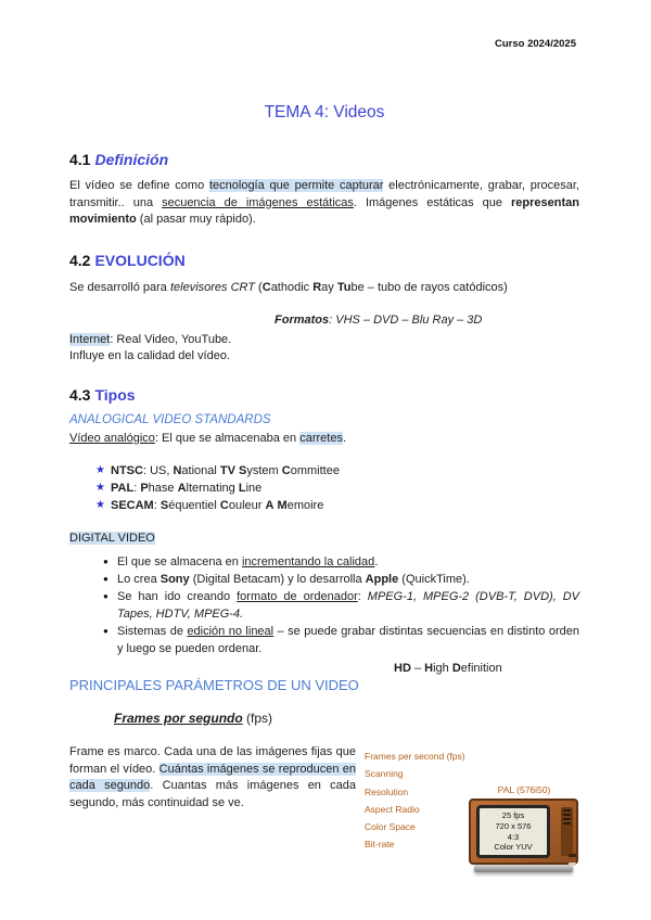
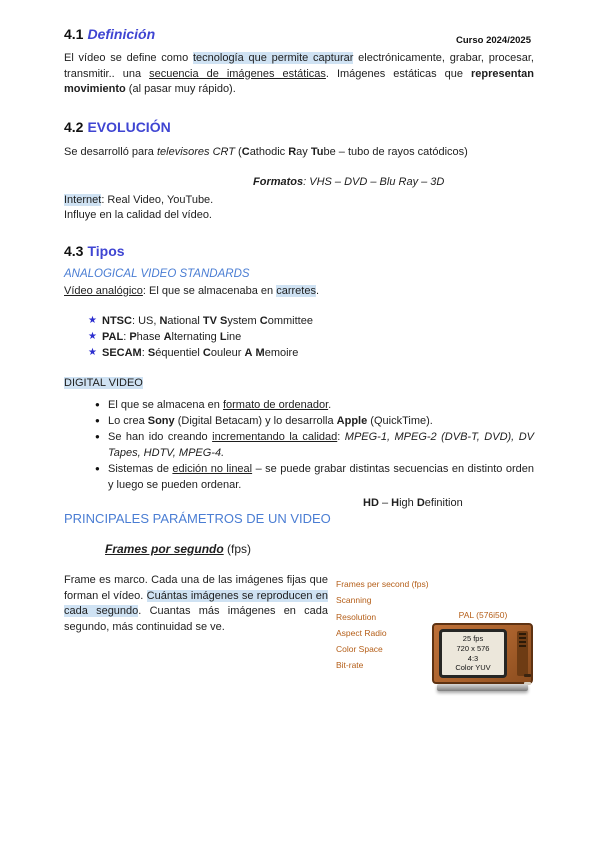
  Curso 2024/2025
- TEMA 4: Videos
  4.1 Definición
  El vídeo se define como tecnología que permite capturar electrónicamente, grabar, procesar, transmitir.. una secuencia de imágenes estáticas. Imágenes estáticas que representan movimiento (al pasar muy rápido).
  4.2 EVOLUCIÓN
  Se desarrolló para televisores CRT (Cathodic Ray Tube – tubo de rayos catódicos)
  Formatos: VHS – DVD – Blu Ray – 3D
  Internet: Real Video, YouTube.
  Influye en la calidad del vídeo.
  4.3 Tipos
  ANALOGICAL VIDEO STANDARDS
  Vídeo analógico: El que se almacenaba en carretes.
  ★
  NTSC: US, National TV System Committee
  ★
  PAL: Phase Alternating Line
  ★
  SECAM: Séquentiel Couleur A Memoire
  DIGITAL VIDEO
  ●
- El que se almacena en incrementando la calidad.
+ El que se almacena en formato de ordenador.
  ●
  Lo crea Sony (Digital Betacam) y lo desarrolla Apple (QuickTime).
  ●
- Se han ido creando formato de ordenador: MPEG-1, MPEG-2 (DVB-T, DVD), DV Tapes, HDTV, MPEG-4.
+ Se han ido creando incrementando la calidad: MPEG-1, MPEG-2 (DVB-T, DVD), DV Tapes, HDTV, MPEG-4.
  ●
  Sistemas de edición no lineal – se puede grabar distintas secuencias en distinto orden y luego se pueden ordenar.
  HD – High Definition
  PRINCIPALES PARÁMETROS DE UN VIDEO
  Frames por segundo (fps)
  Frame es marco. Cada una de las imágenes fijas que forman el vídeo. Cuántas imágenes se reproducen en cada segundo. Cuantas más imágenes en cada segundo, más continuidad se ve.
  Frames per second (fps)
  Scanning
  Resolution
  Aspect Radio
  Color Space
  Bit-rate
  PAL (576i50)
  25 fps
  720 x 576
  4:3
  Color YUV
